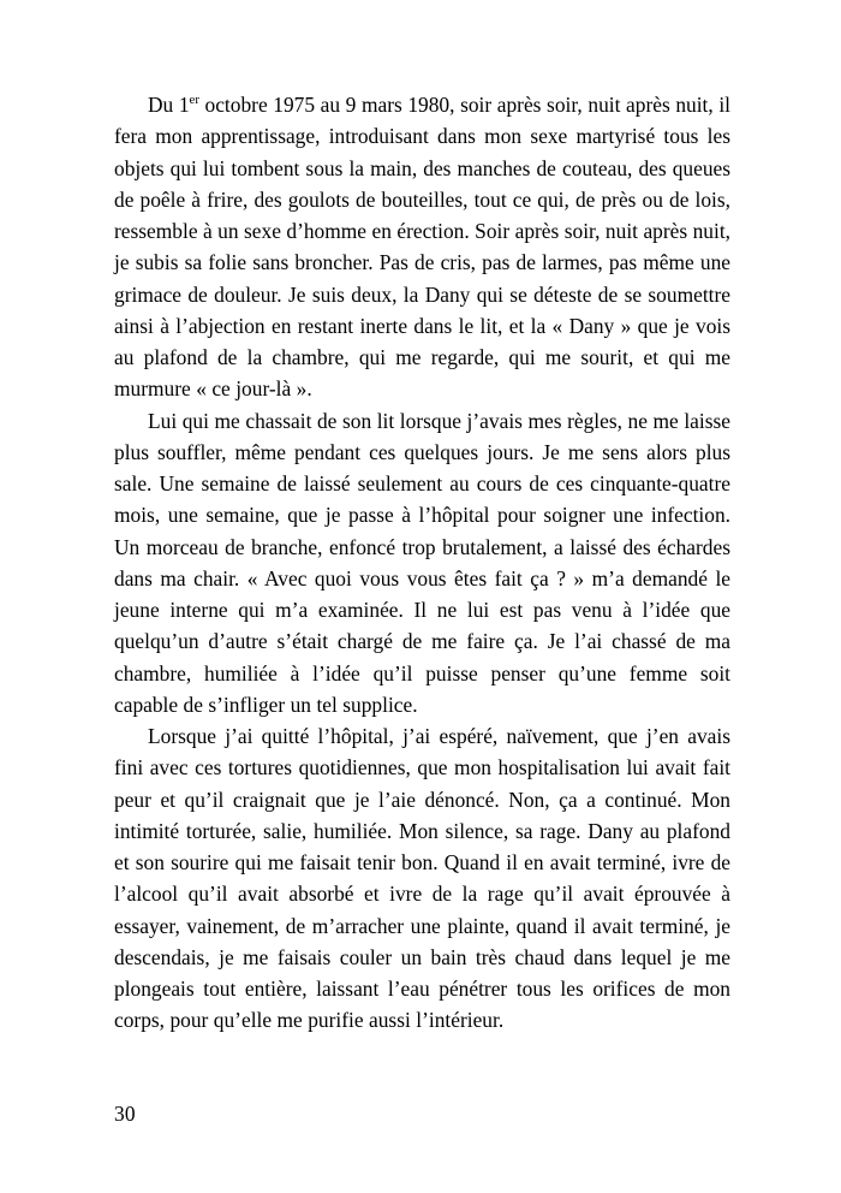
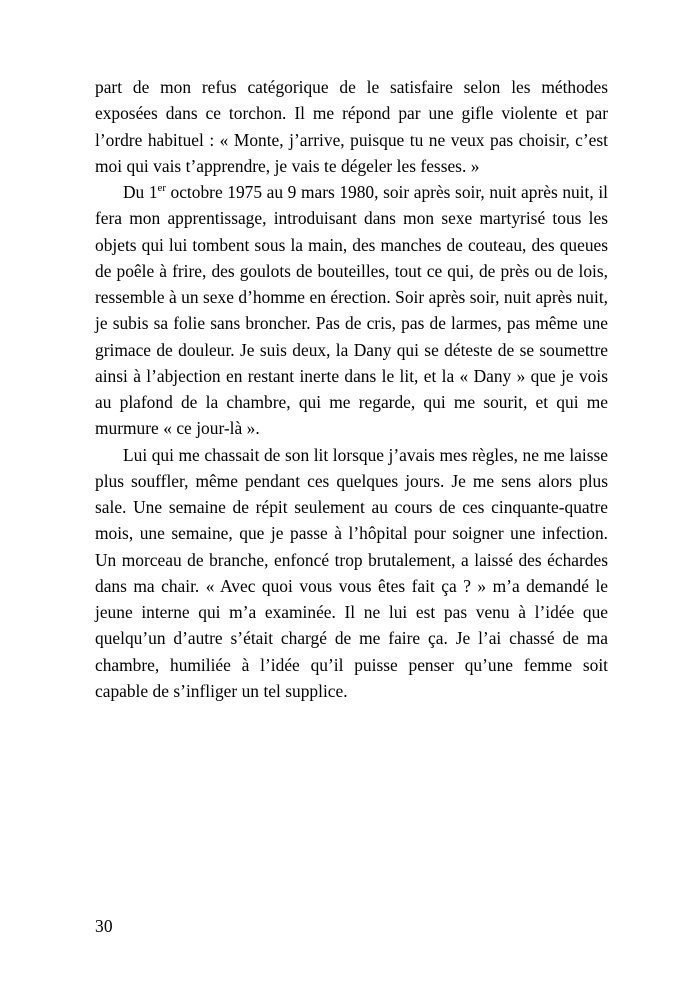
+ part de mon refus catégorique de le satisfaire selon les méthodes exposées dans ce torchon. Il me répond par une gifle violente et par l’ordre habituel : « Monte, j’arrive, puisque tu ne veux pas choisir, c’est moi qui vais t’apprendre, je vais te dégeler les fesses. »
  Du 1er octobre 1975 au 9 mars 1980, soir après soir, nuit après nuit, il fera mon apprentissage, introduisant dans mon sexe martyrisé tous les objets qui lui tombent sous la main, des manches de couteau, des queues de poêle à frire, des goulots de bouteilles, tout ce qui, de près ou de lois, ressemble à un sexe d’homme en érection. Soir après soir, nuit après nuit, je subis sa folie sans broncher. Pas de cris, pas de larmes, pas même une grimace de douleur. Je suis deux, la Dany qui se déteste de se soumettre ainsi à l’abjection en restant inerte dans le lit, et la « Dany » que je vois au plafond de la chambre, qui me regarde, qui me sourit, et qui me murmure « ce jour-là ».
- Lui qui me chassait de son lit lorsque j’avais mes règles, ne me laisse plus souffler, même pendant ces quelques jours. Je me sens alors plus sale. Une semaine de laissé seulement au cours de ces cinquante-quatre mois, une semaine, que je passe à l’hôpital pour soigner une infection. Un morceau de branche, enfoncé trop brutalement, a laissé des échardes dans ma chair. « Avec quoi vous vous êtes fait ça ? » m’a demandé le jeune interne qui m’a examinée. Il ne lui est pas venu à l’idée que quelqu’un d’autre s’était chargé de me faire ça. Je l’ai chassé de ma chambre, humiliée à l’idée qu’il puisse penser qu’une femme soit capable de s’infliger un tel supplice.
+ Lui qui me chassait de son lit lorsque j’avais mes règles, ne me laisse plus souffler, même pendant ces quelques jours. Je me sens alors plus sale. Une semaine de répit seulement au cours de ces cinquante-quatre mois, une semaine, que je passe à l’hôpital pour soigner une infection. Un morceau de branche, enfoncé trop brutalement, a laissé des échardes dans ma chair. « Avec quoi vous vous êtes fait ça ? » m’a demandé le jeune interne qui m’a examinée. Il ne lui est pas venu à l’idée que quelqu’un d’autre s’était chargé de me faire ça. Je l’ai chassé de ma chambre, humiliée à l’idée qu’il puisse penser qu’une femme soit capable de s’infliger un tel supplice.
- Lorsque j’ai quitté l’hôpital, j’ai espéré, naïvement, que j’en avais fini avec ces tortures quotidiennes, que mon hospitalisation lui avait fait peur et qu’il craignait que je l’aie dénoncé. Non, ça a continué. Mon intimité torturée, salie, humiliée. Mon silence, sa rage. Dany au plafond et son sourire qui me faisait tenir bon. Quand il en avait terminé, ivre de l’alcool qu’il avait absorbé et ivre de la rage qu’il avait éprouvée à essayer, vainement, de m’arracher une plainte, quand il avait terminé, je descendais, je me faisais couler un bain très chaud dans lequel je me plongeais tout entière, laissant l’eau pénétrer tous les orifices de mon corps, pour qu’elle me purifie aussi l’intérieur.
  30
